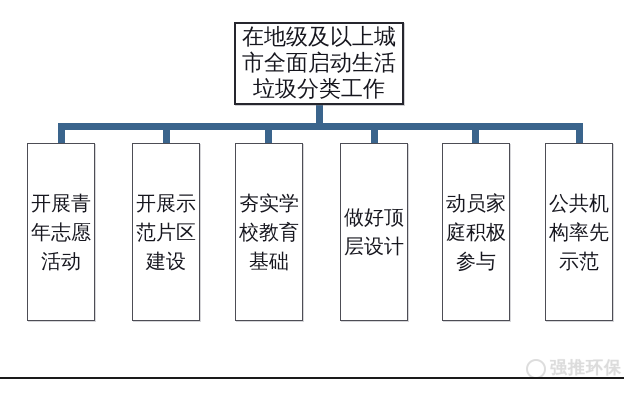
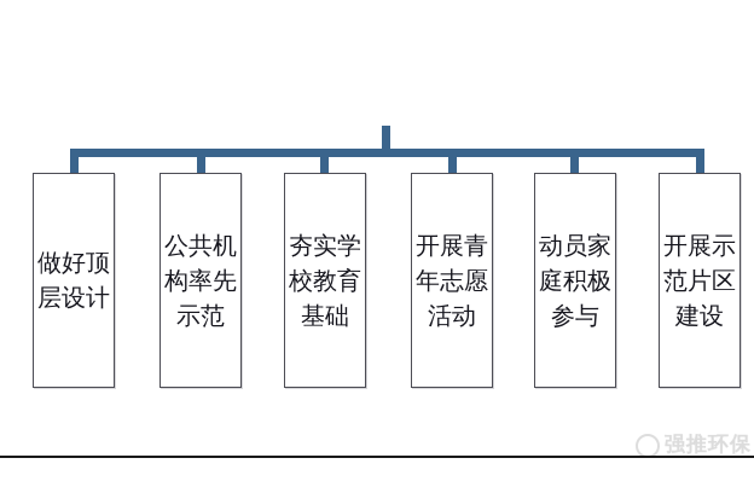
- 在地级及以上城市全面启动生活垃圾分类工作
- 开展青年志愿活动
+ 做好顶层设计
- 开展示范片区建设
+ 公共机构率先示范
  夯实学校教育基础
- 做好顶层设计
+ 开展青年志愿活动
  动员家庭积极参与
- 公共机构率先示范
+ 开展示范片区建设
  强推环保
